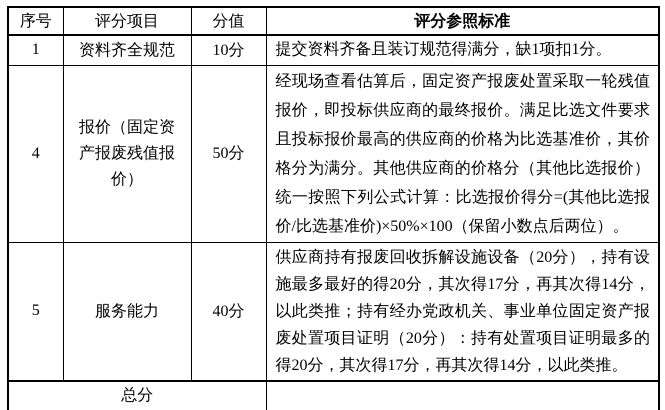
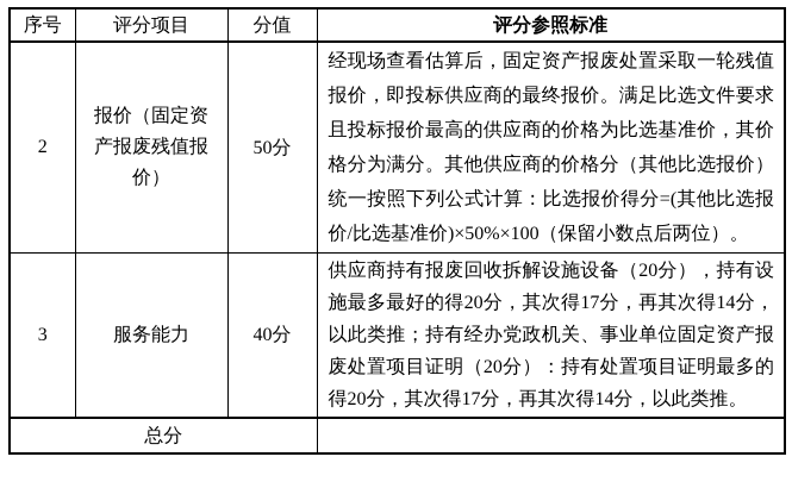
  序号	评分项目	分值	评分参照标准
- 1	资料齐全规范	10分	提交资料齐备且装订规范得满分，缺1项扣1分。
- 4	报价（固定资产报废残值报价）	50分	经现场查看估算后，固定资产报废处置采取一轮残值报价，即投标供应商的最终报价。满足比选文件要求且投标报价最高的供应商的价格为比选基准价，其价格分为满分。其他供应商的价格分（其他比选报价）统一按照下列公式计算：比选报价得分=(其他比选报价/比选基准价)×50%×100（保留小数点后两位）。
+ 2	报价（固定资产报废残值报价）	50分	经现场查看估算后，固定资产报废处置采取一轮残值报价，即投标供应商的最终报价。满足比选文件要求且投标报价最高的供应商的价格为比选基准价，其价格分为满分。其他供应商的价格分（其他比选报价）统一按照下列公式计算：比选报价得分=(其他比选报价/比选基准价)×50%×100（保留小数点后两位）。
- 5	服务能力	40分	供应商持有报废回收拆解设施设备（20分），持有设施最多最好的得20分，其次得17分，再其次得14分，以此类推；持有经办党政机关、事业单位固定资产报废处置项目证明（20分）：持有处置项目证明最多的得20分，其次得17分，再其次得14分，以此类推。
+ 3	服务能力	40分	供应商持有报废回收拆解设施设备（20分），持有设施最多最好的得20分，其次得17分，再其次得14分，以此类推；持有经办党政机关、事业单位固定资产报废处置项目证明（20分）：持有处置项目证明最多的得20分，其次得17分，再其次得14分，以此类推。
  总分
